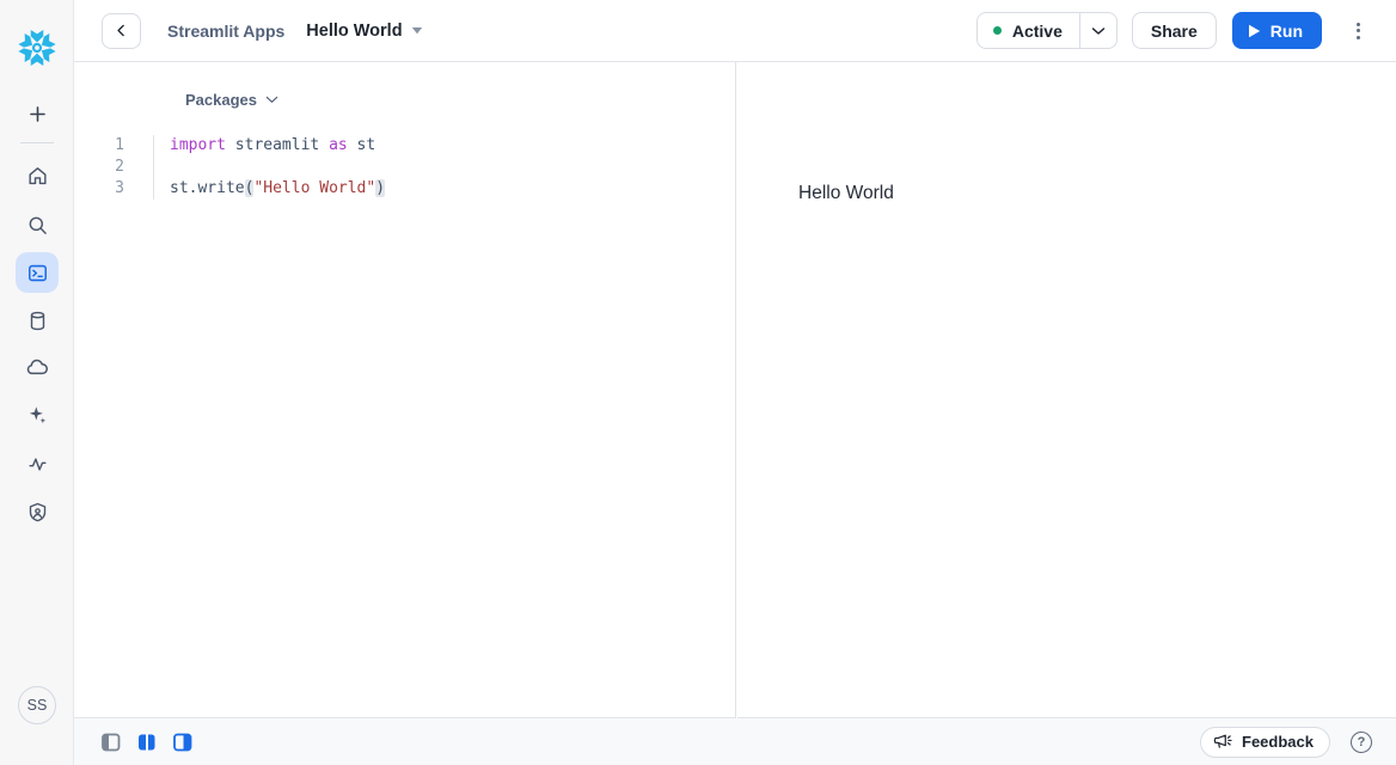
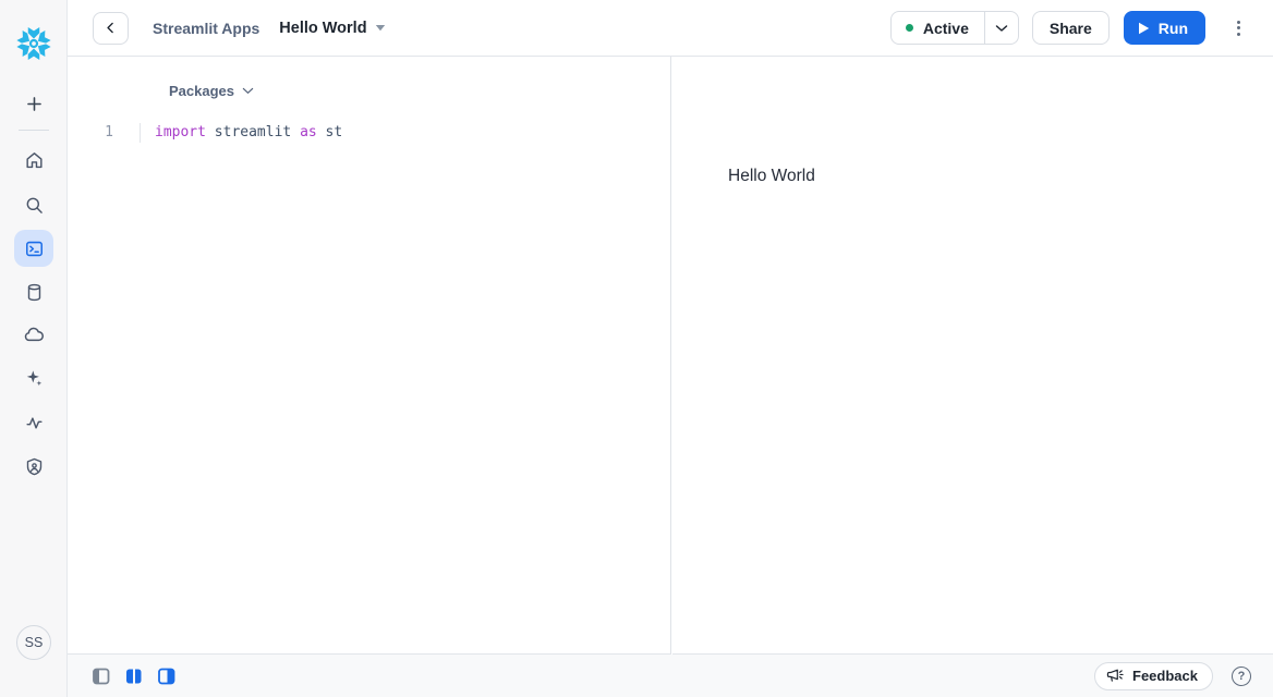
  SS
  Streamlit Apps
  Hello World
  Active
  Share
  Run
  Packages
  1
  import streamlit as st
- 2
- 3
- st.write("Hello World")
  Hello World
  Feedback
  ?
